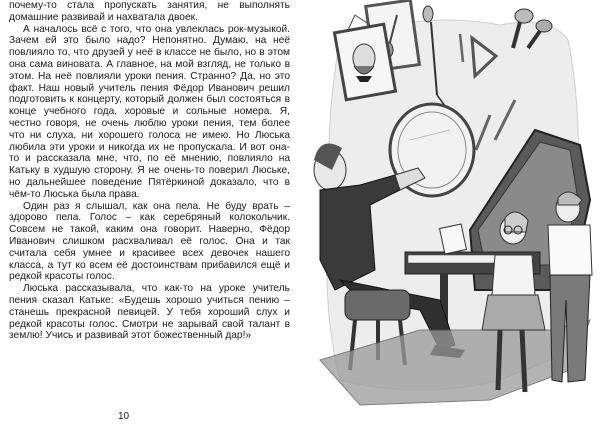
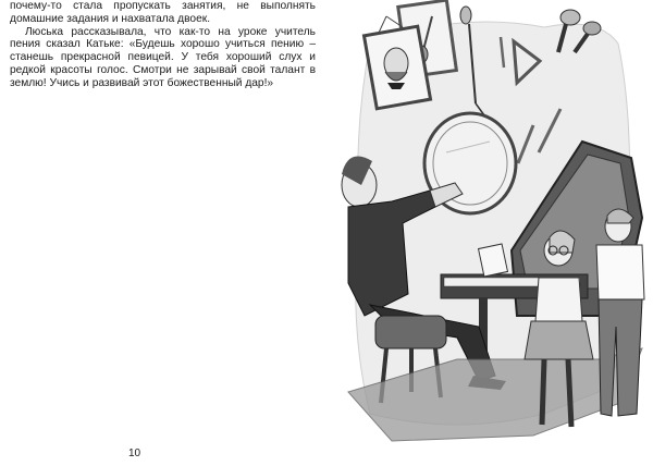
- почему-то стала пропускать занятия, не выполнять домашние развивай и нахватала двоек.
+ почему-то стала пропускать занятия, не выполнять домашние задания и нахватала двоек.
- А началось всё с того, что она увлеклась рок-музыкой. Зачем ей это было надо? Непонятно. Думаю, на неё повлияло то, что друзей у неё в классе не было, но в этом она сама виновата. А главное, на мой взгляд, не только в этом. На неё повлияли уроки пения. Странно? Да, но это факт. Наш новый учитель пения Фёдор Иванович решил подготовить к концерту, который должен был состояться в конце учебного года, хоровые и сольные номера. Я, честно говоря, не очень люблю уроки пения, тем более что ни слуха, ни хорошего голоса не имею. Но Люська любила эти уроки и никогда их не пропускала. И вот она-то и рассказала мне, что, по её мнению, повлияло на Катьку в худшую сторону. Я не очень-то поверил Люське, но дальнейшее поведение Пятёркиной доказало, что в чём-то Люська была права.
- Один раз я слышал, как она пела. Не буду врать – здорово пела. Голос – как серебряный колокольчик. Совсем не такой, каким она говорит. Наверно, Фёдор Иванович слишком расхваливал её голос. Она и так считала себя умнее и красивее всех девочек нашего класса, а тут ко всем её достоинствам прибавился ещё и редкой красоты голос.
  Люська рассказывала, что как-то на уроке учитель пения сказал Катьке: «Будешь хорошо учиться пению – станешь прекрасной певицей. У тебя хороший слух и редкой красоты голос. Смотри не зарывай свой талант в землю! Учись и развивай этот божественный дар!»
  10
